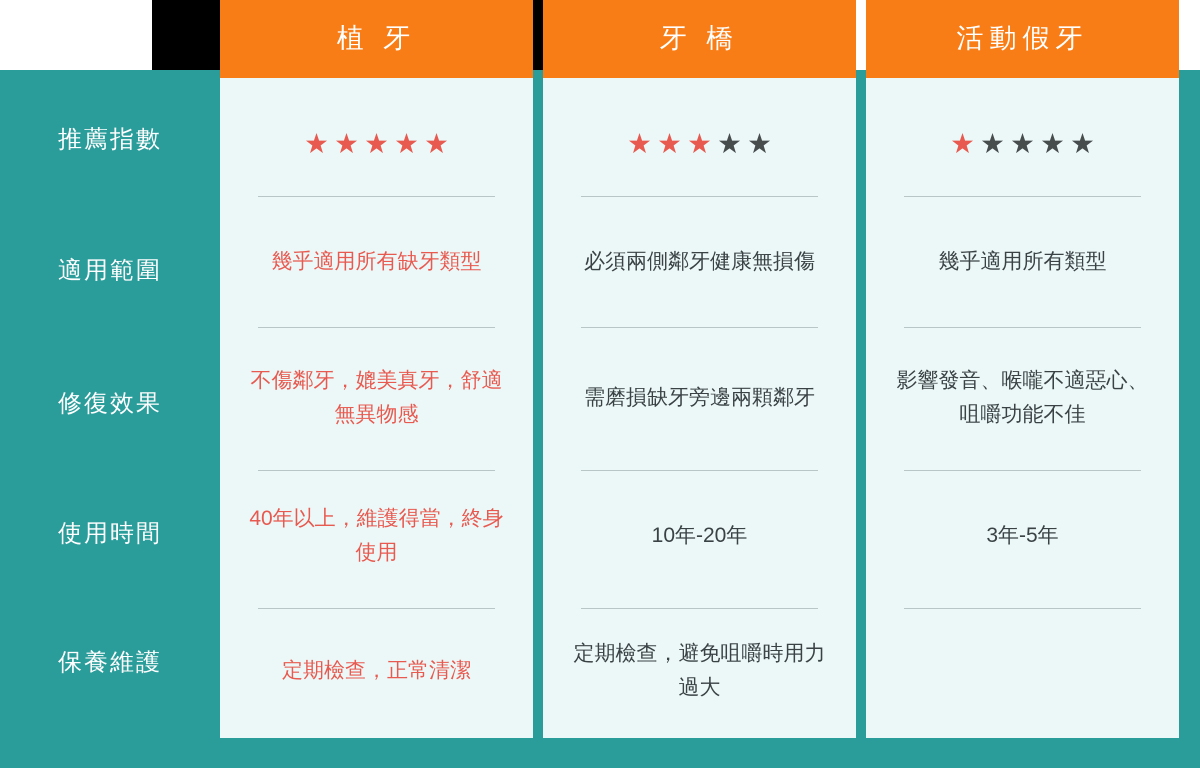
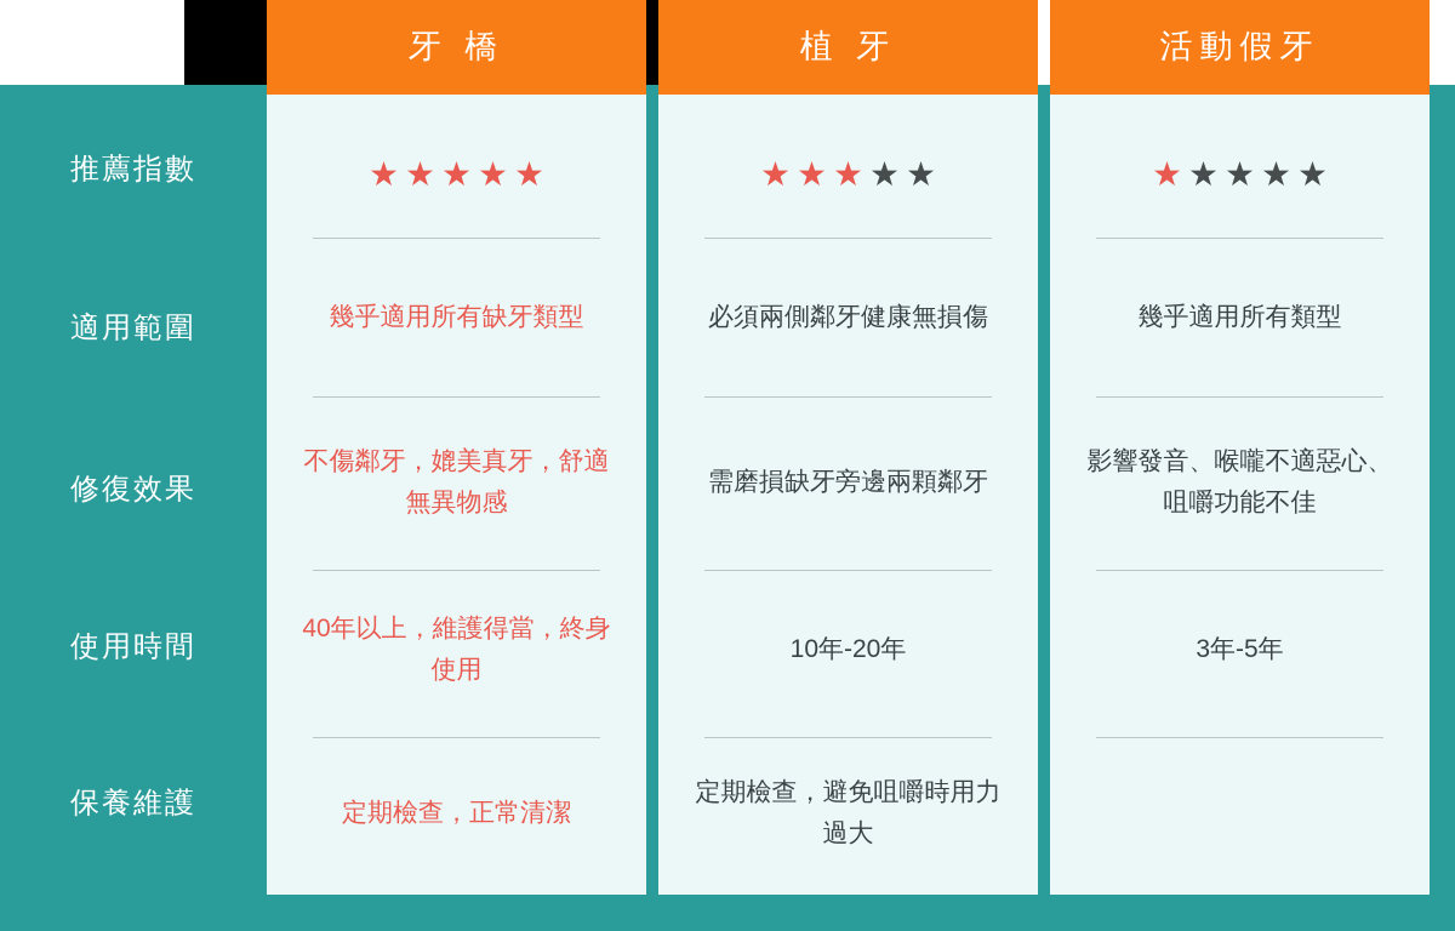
  推薦指數
  適用範圍
  修復效果
  使用時間
  保養維護
- 植 牙
+ 牙 橋
  幾乎適用所有缺牙類型
  不傷鄰牙，媲美真牙，舒適無異物感
  40年以上，維護得當，終身使用
  定期檢查，正常清潔
- 牙 橋
+ 植 牙
  必須兩側鄰牙健康無損傷
  需磨損缺牙旁邊兩顆鄰牙
  10年-20年
  定期檢查，避免咀嚼時用力過大
  活動假牙
  幾乎適用所有類型
  影響發音、喉嚨不適惡心、咀嚼功能不佳
  3年-5年
